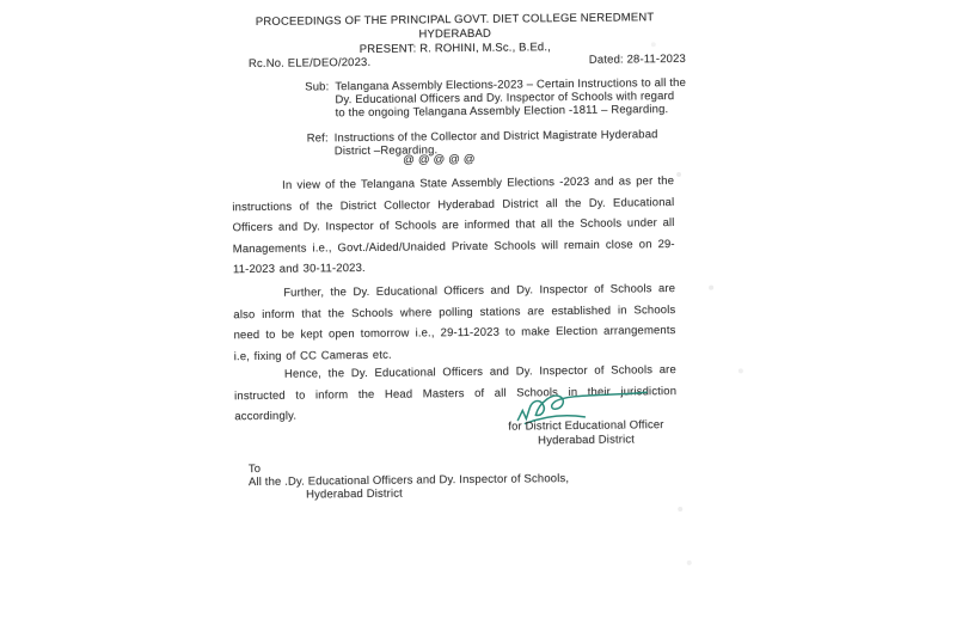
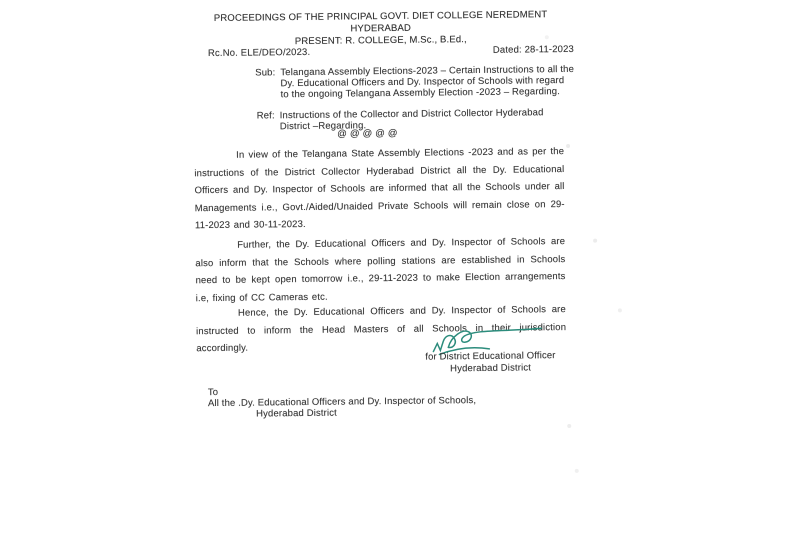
  PROCEEDINGS OF THE PRINCIPAL GOVT. DIET COLLEGE NEREDMENT HYDERABAD
- PRESENT: R. ROHINI, M.Sc., B.Ed.,
+ PRESENT: R. COLLEGE, M.Sc., B.Ed.,
  Rc.No. ELE/DEO/2023.
  Dated: 28-11-2023
  Sub:
  Telangana Assembly Elections-2023 – Certain Instructions to all the
  Dy. Educational Officers and Dy. Inspector of Schools with regard
- to the ongoing Telangana Assembly Election -1811 – Regarding.
+ to the ongoing Telangana Assembly Election -2023 – Regarding.
  Ref:
- Instructions of the Collector and District Magistrate Hyderabad
+ Instructions of the Collector and District Collector Hyderabad
  District –Regarding.
  @@@@@
  In view of the Telangana State Assembly Elections -2023 and as per the instructions of the District Collector Hyderabad District all the Dy. Educational Officers and Dy. Inspector of Schools are informed that all the Schools under all Managements i.e., Govt./Aided/Unaided Private Schools will remain close on 29-11-2023 and 30-11-2023.
  Further, the Dy. Educational Officers and Dy. Inspector of Schools are also inform that the Schools where polling stations are established in Schools need to be kept open tomorrow i.e., 29-11-2023 to make Election arrangements i.e, fixing of CC Cameras etc.
  Hence, the Dy. Educational Officers and Dy. Inspector of Schools are instructed to inform the Head Masters of all Schools in their jurisdiction accordingly.
  for District Educational Officer
  Hyderabad District
  To
  All the .Dy. Educational Officers and Dy. Inspector of Schools,
  Hyderabad District
